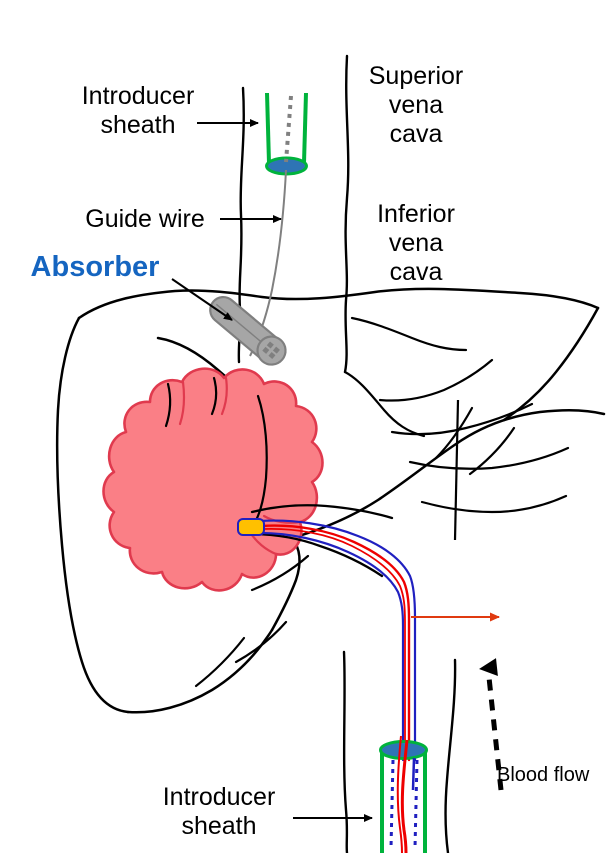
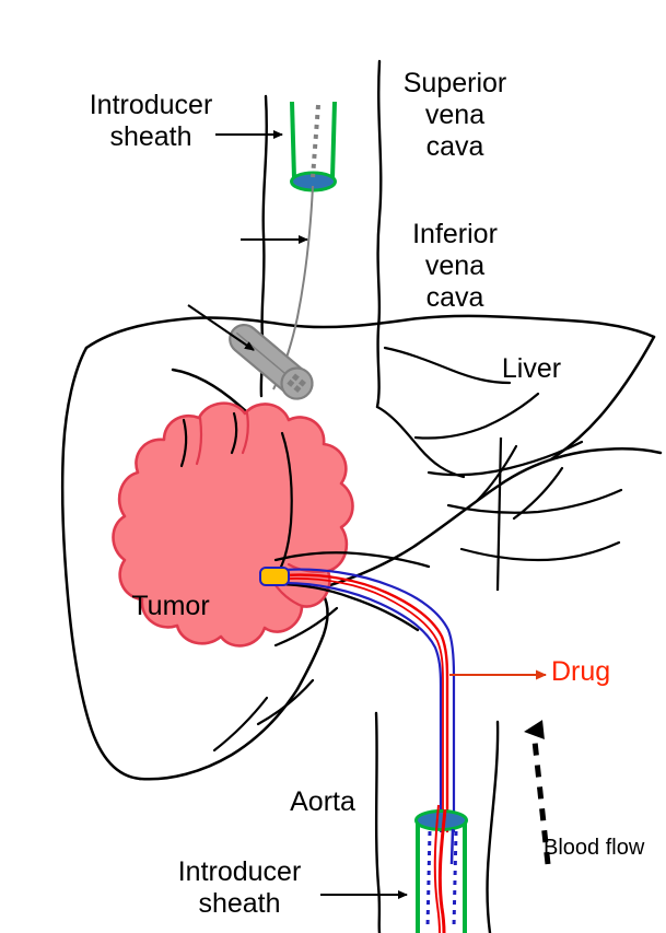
  Introducer
  sheath
- Guide wire
- Absorber
  Superior
  vena
  cava
  Inferior
  vena
  cava
+ Liver
+ Tumor
+ Drug
  Blood flow
+ Aorta
  Introducer
  sheath
